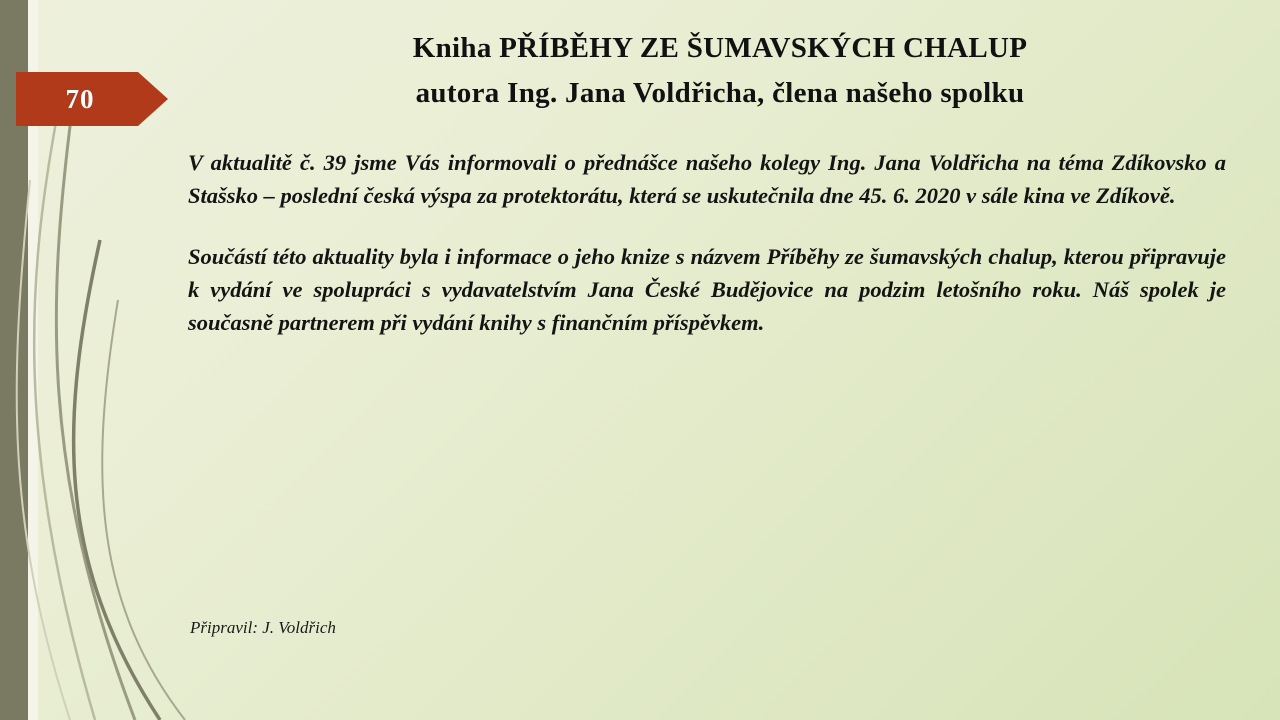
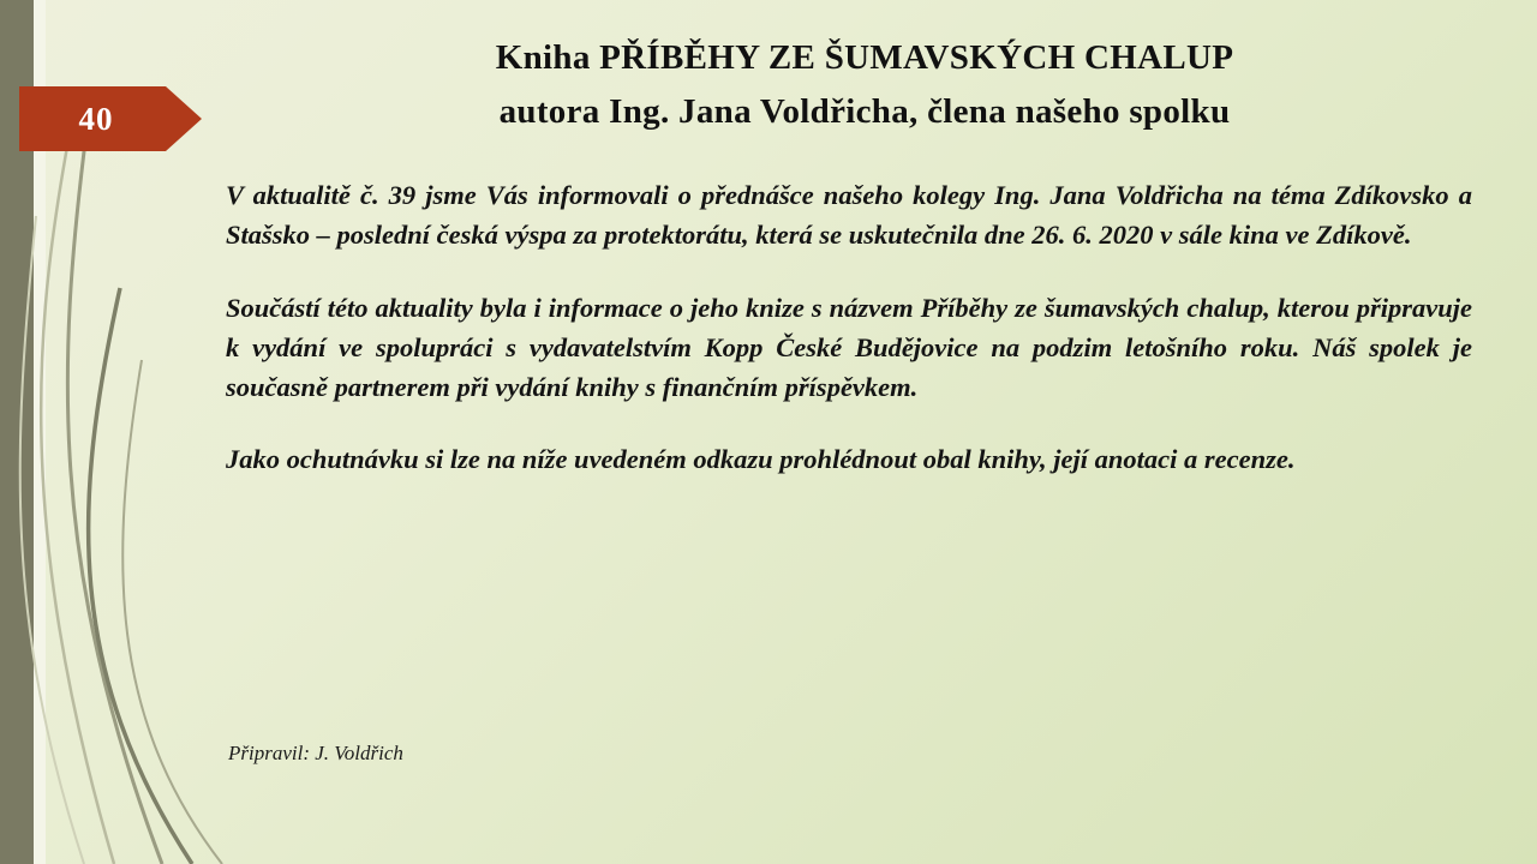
- 70
+ 40
  Kniha PŘÍBĚHY ZE ŠUMAVSKÝCH CHALUP
  autora Ing. Jana Voldřicha, člena našeho spolku
- V aktualitě č. 39 jsme Vás informovali o přednášce našeho kolegy Ing. Jana Voldřicha na téma Zdíkovsko a Stašsko – poslední česká výspa za protektorátu, která se uskutečnila dne 45. 6. 2020 v sále kina ve Zdíkově.
+ V aktualitě č. 39 jsme Vás informovali o přednášce našeho kolegy Ing. Jana Voldřicha na téma Zdíkovsko a Stašsko – poslední česká výspa za protektorátu, která se uskutečnila dne 26. 6. 2020 v sále kina ve Zdíkově.
- Součástí této aktuality byla i informace o jeho knize s názvem Příběhy ze šumavských chalup, kterou připravuje k vydání ve spolupráci s vydavatelstvím Jana České Budějovice na podzim letošního roku. Náš spolek je současně partnerem při vydání knihy s finančním příspěvkem.
+ Součástí této aktuality byla i informace o jeho knize s názvem Příběhy ze šumavských chalup, kterou připravuje k vydání ve spolupráci s vydavatelstvím Kopp České Budějovice na podzim letošního roku. Náš spolek je současně partnerem při vydání knihy s finančním příspěvkem.
+ Jako ochutnávku si lze na níže uvedeném odkazu prohlédnout obal knihy, její anotaci a recenze.
  Připravil: J. Voldřich
